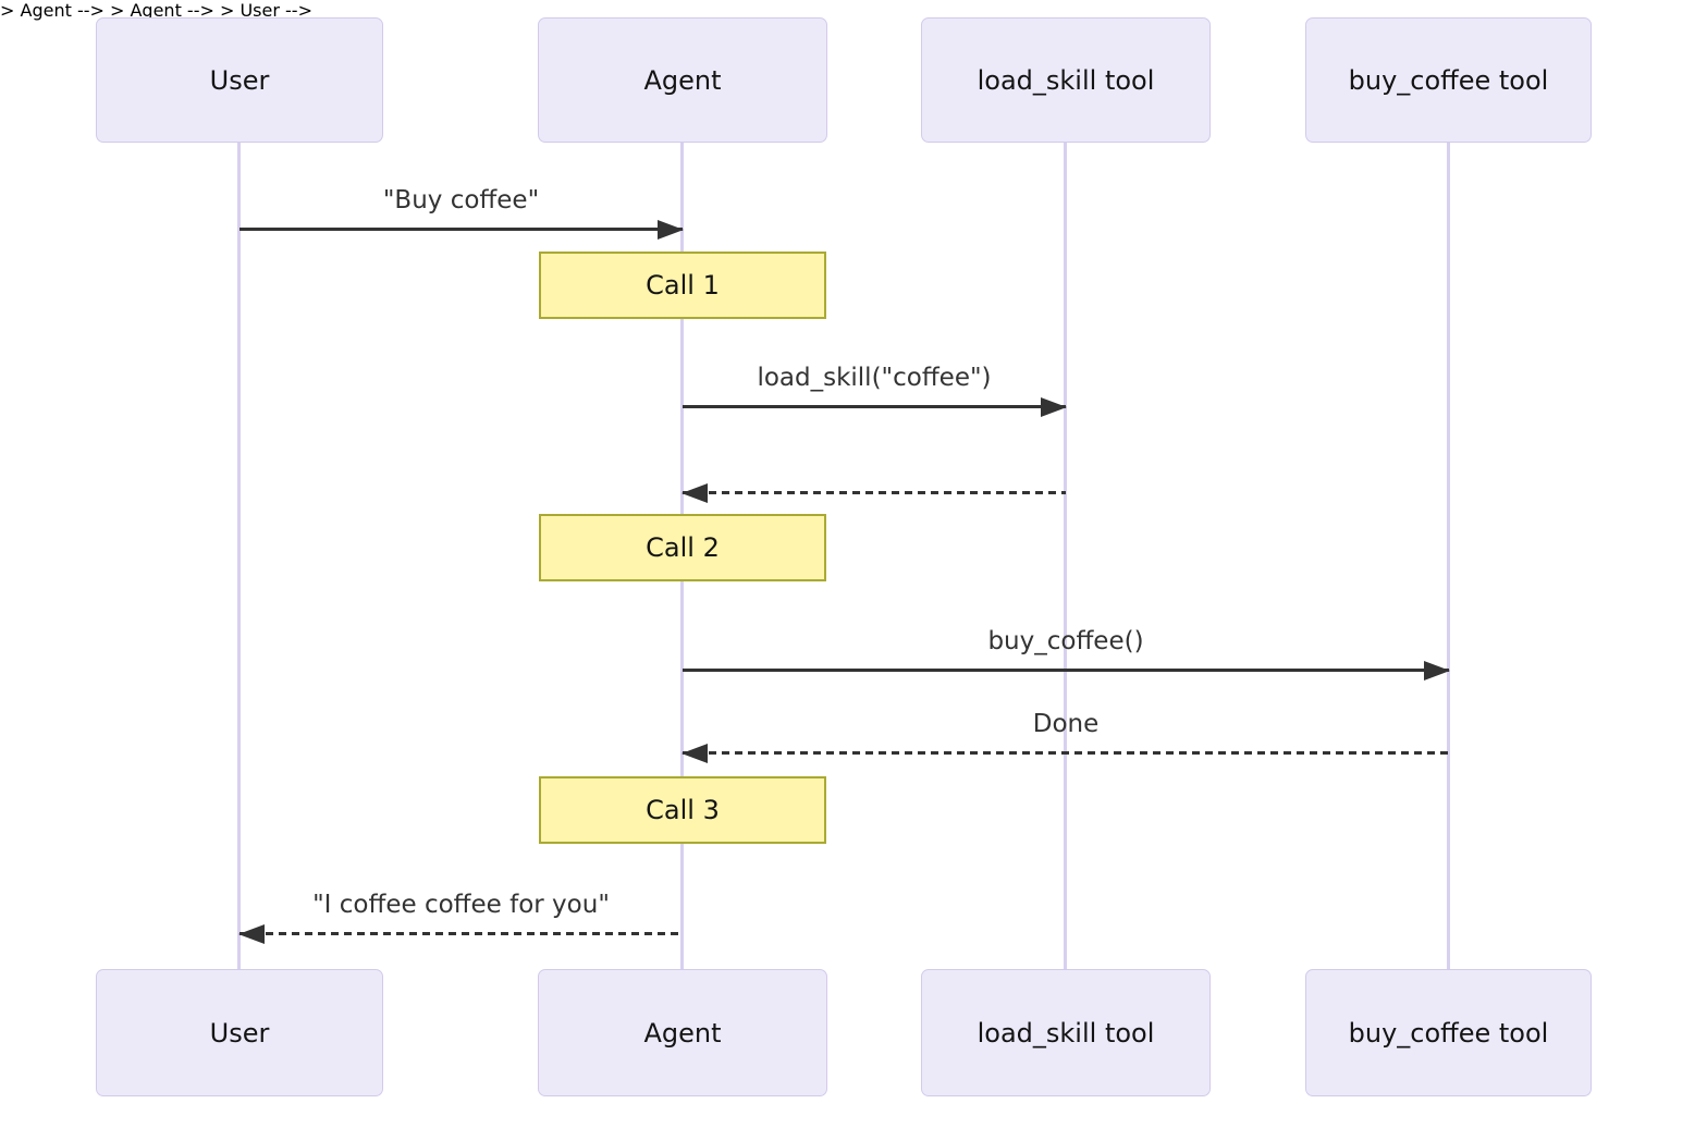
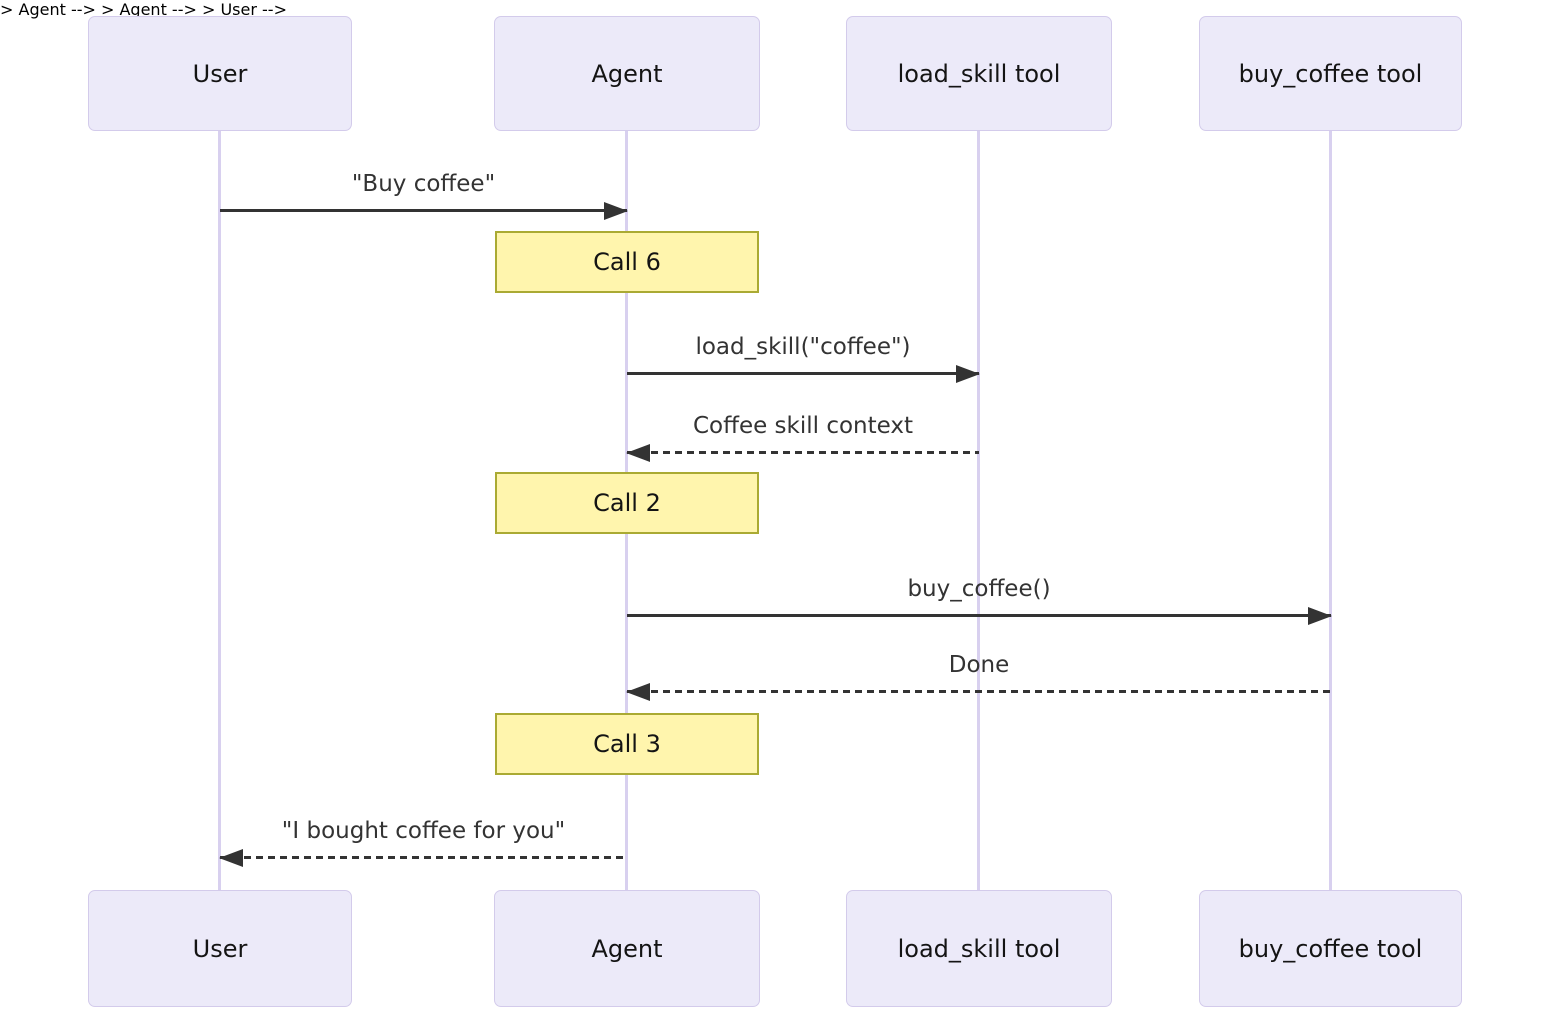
  User
  Agent
  load_skill tool
  buy_coffee tool
  User
  Agent
  load_skill tool
  buy_coffee tool
  "Buy coffee"
- Call 1
+ Call 6
  load_skill("coffee")
  > Agent -->
+ Coffee skill context
  Call 2
  buy_coffee()
  > Agent -->
  Done
  Call 3
  > User -->
- "I coffee coffee for you"
+ "I bought coffee for you"
